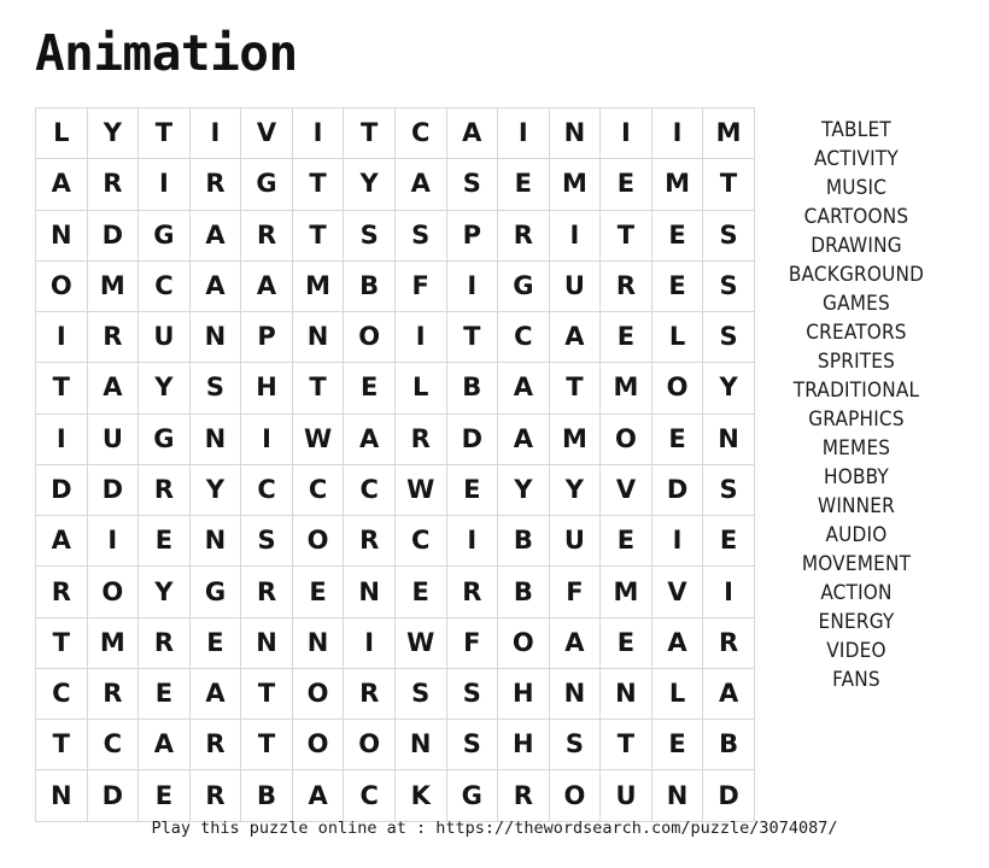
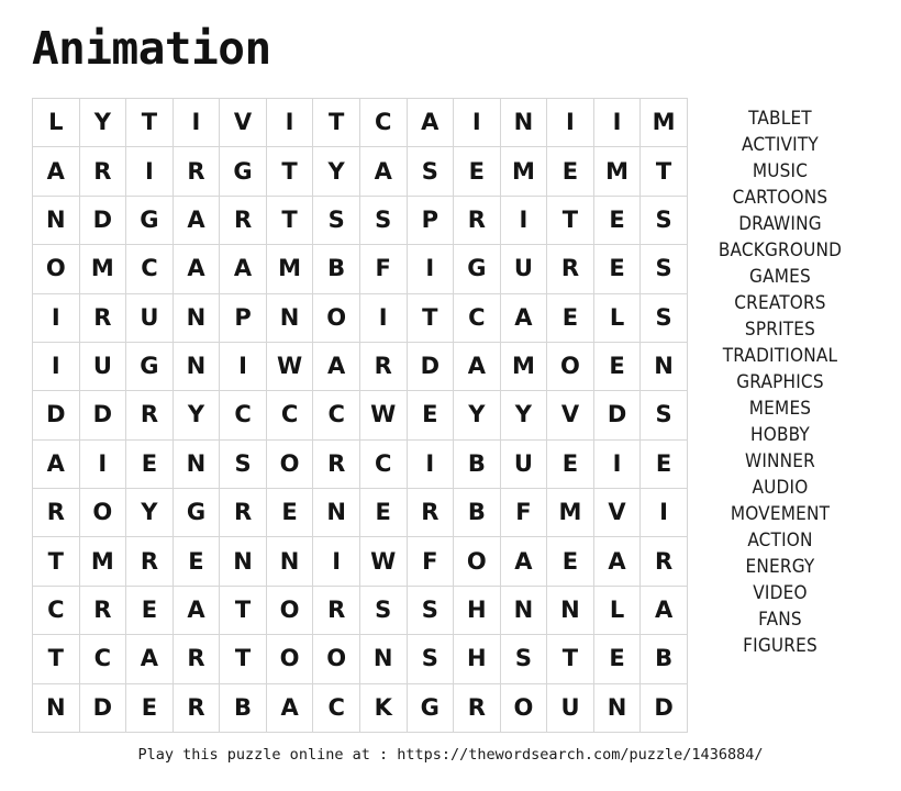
  Animation
  L	Y	T	I	V	I	T	C	A	I	N	I	I	M
  A	R	I	R	G	T	Y	A	S	E	M	E	M	T
  N	D	G	A	R	T	S	S	P	R	I	T	E	S
  O	M	C	A	A	M	B	F	I	G	U	R	E	S
  I	R	U	N	P	N	O	I	T	C	A	E	L	S
- T	A	Y	S	H	T	E	L	B	A	T	M	O	Y
  I	U	G	N	I	W	A	R	D	A	M	O	E	N
  D	D	R	Y	C	C	C	W	E	Y	Y	V	D	S
  A	I	E	N	S	O	R	C	I	B	U	E	I	E
  R	O	Y	G	R	E	N	E	R	B	F	M	V	I
  T	M	R	E	N	N	I	W	F	O	A	E	A	R
  C	R	E	A	T	O	R	S	S	H	N	N	L	A
  T	C	A	R	T	O	O	N	S	H	S	T	E	B
  N	D	E	R	B	A	C	K	G	R	O	U	N	D
  TABLET
  ACTIVITY
  MUSIC
  CARTOONS
  DRAWING
  BACKGROUND
  GAMES
  CREATORS
  SPRITES
  TRADITIONAL
  GRAPHICS
  MEMES
  HOBBY
  WINNER
  AUDIO
  MOVEMENT
  ACTION
  ENERGY
  VIDEO
  FANS
+ FIGURES
- Play this puzzle online at : https://thewordsearch.com/puzzle/3074087/
+ Play this puzzle online at : https://thewordsearch.com/puzzle/1436884/
